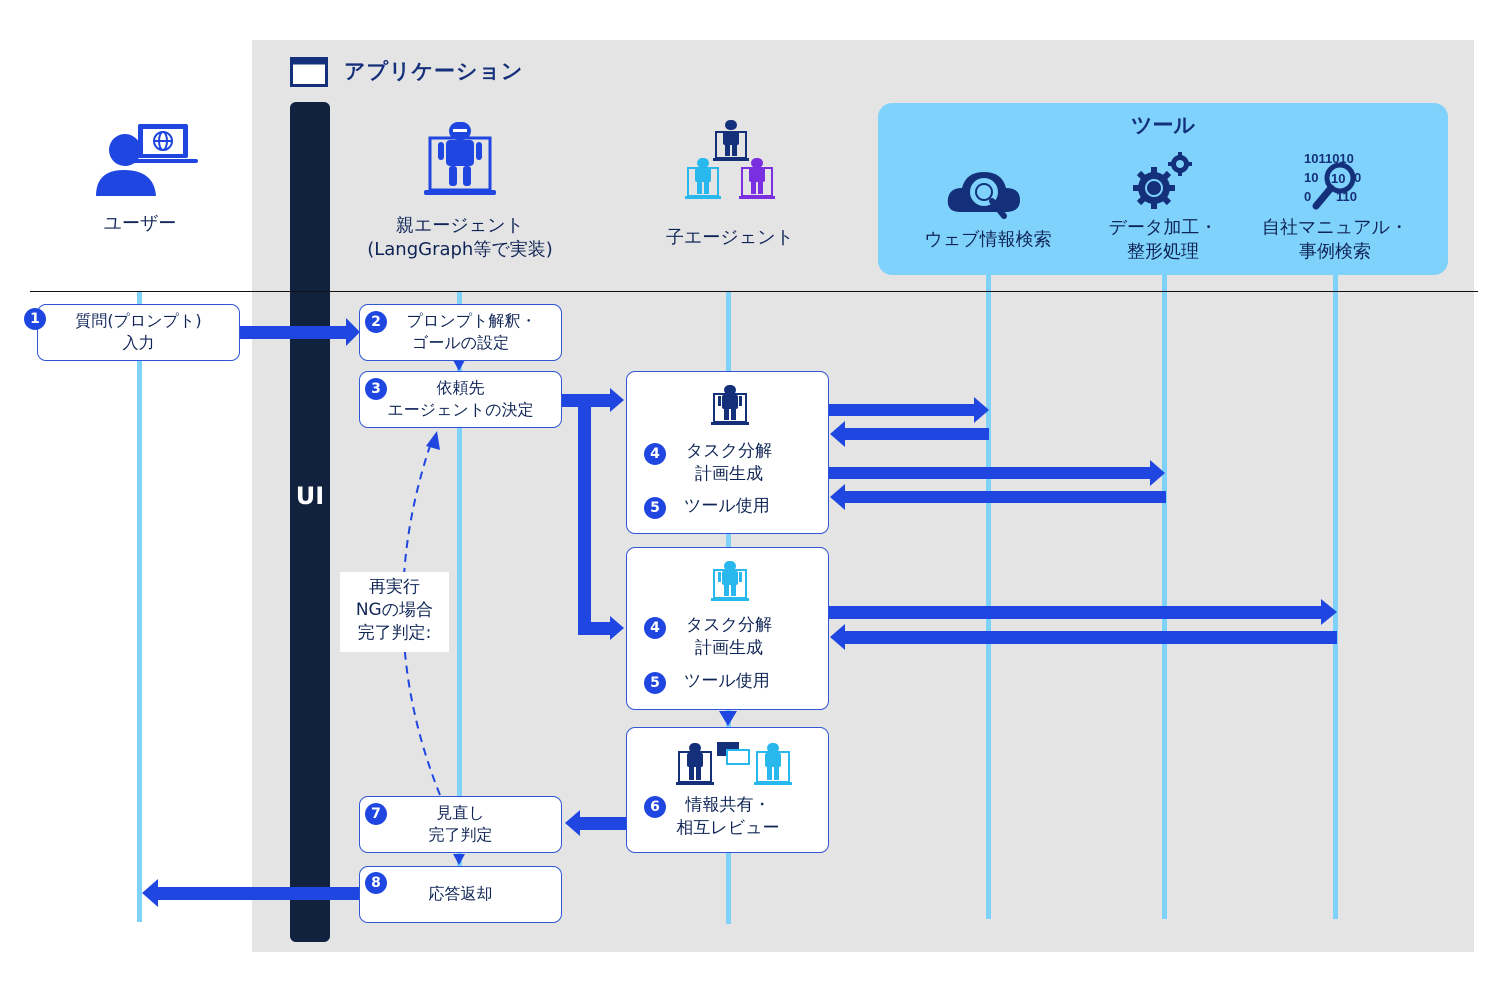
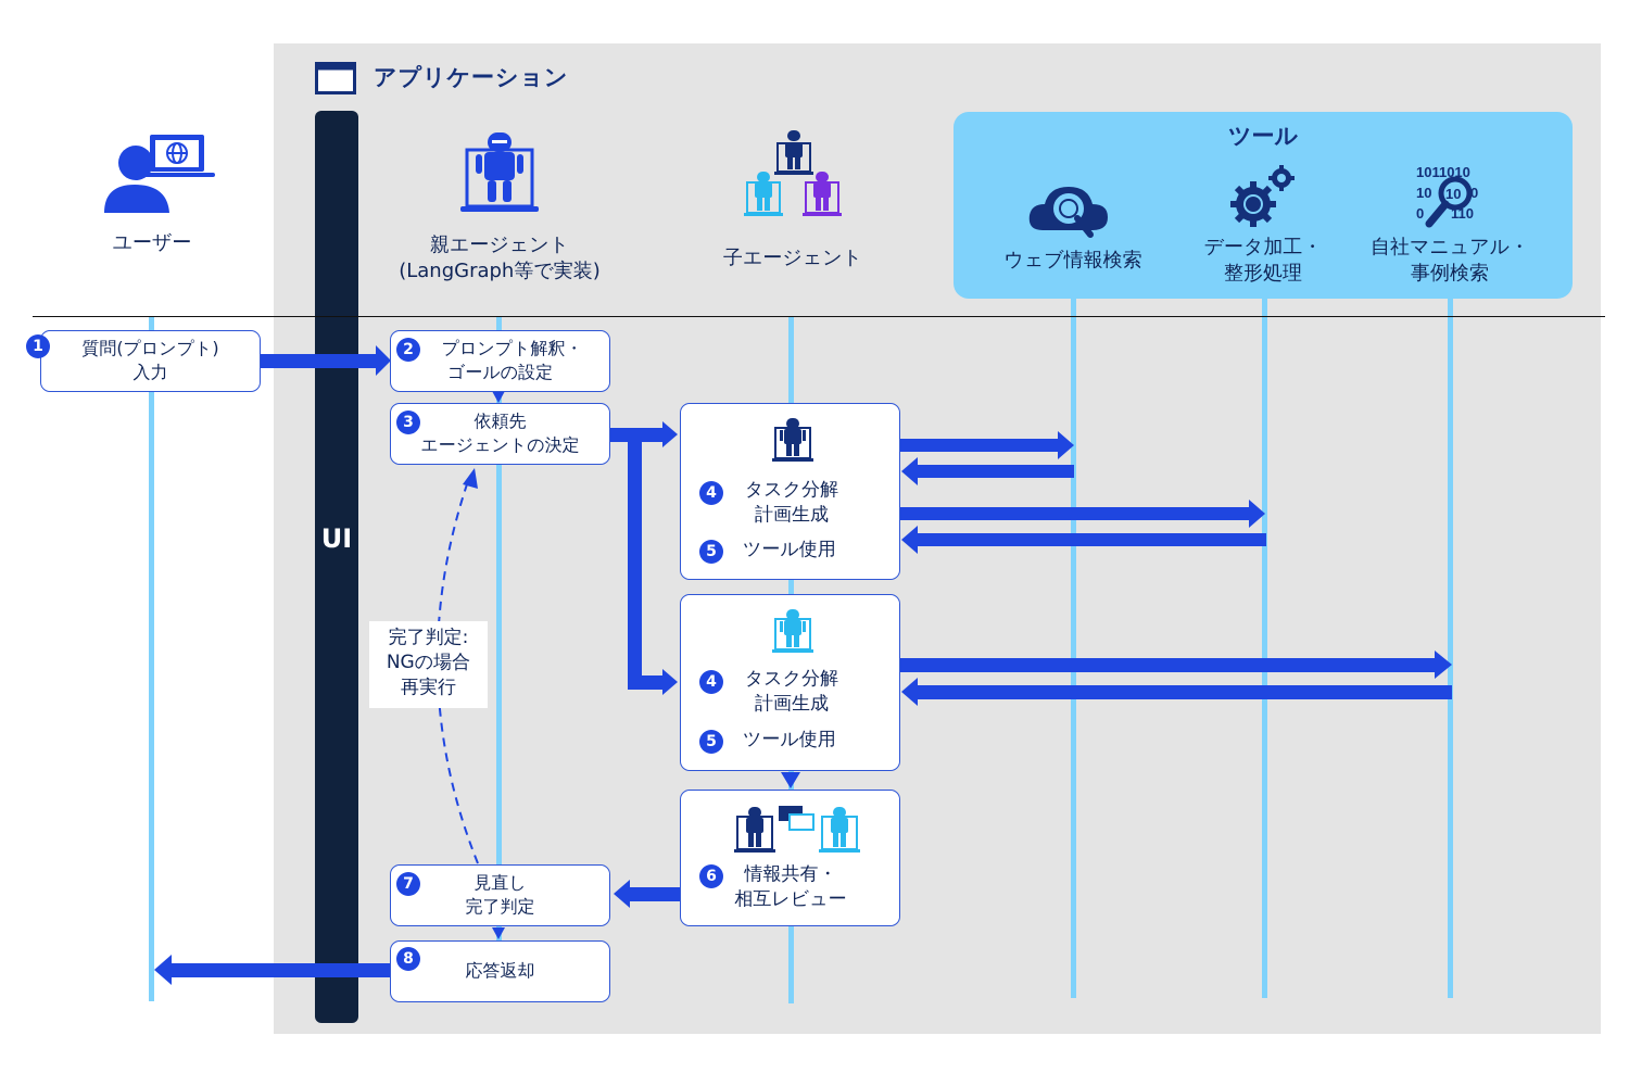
  アプリケーション
  ツール
  UI
  ユーザー
  親エージェント
  (LangGraph等で実装)
  子エージェント
  ウェブ情報検索
  データ加工・
  整形処理
  1011010
  10
  0
  0
  110
  10
  自社マニュアル・
  事例検索
  質問(プロンプト)
  入力
  1
  プロンプト解釈・
  ゴールの設定
  2
  依頼先
  エージェントの決定
  3
  4
  タスク分解
  計画生成
  5
  ツール使用
  4
  タスク分解
  計画生成
  5
  ツール使用
  6
  情報共有・
  相互レビュー
  見直し
  完了判定
  7
  応答返却
  8
- 再実行
+ 完了判定:
  NGの場合
- 完了判定:
+ 再実行
